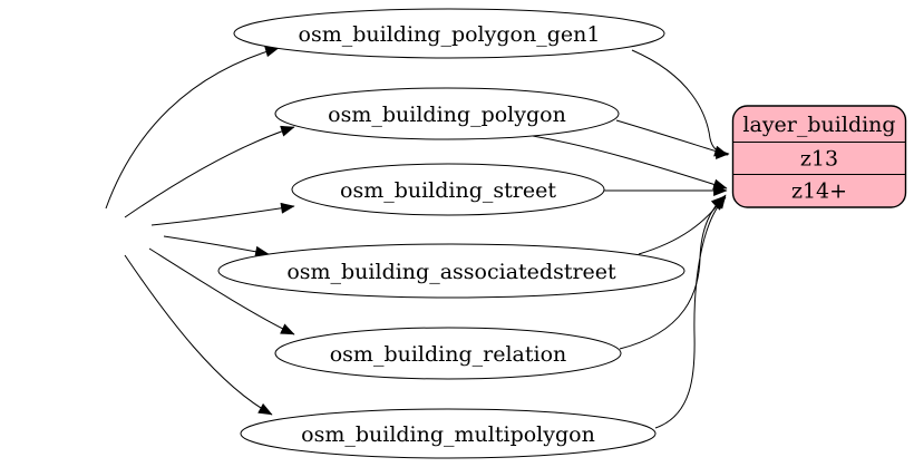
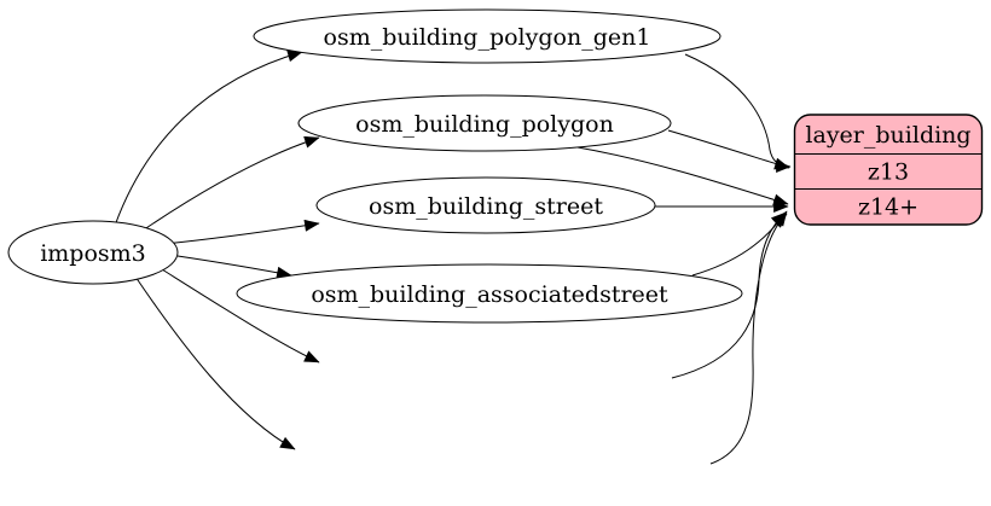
+ imposm3
  osm_building_polygon_gen1
  osm_building_polygon
  osm_building_street
  osm_building_associatedstreet
- osm_building_relation
- osm_building_multipolygon
  layer_building
  z13
  z14+
